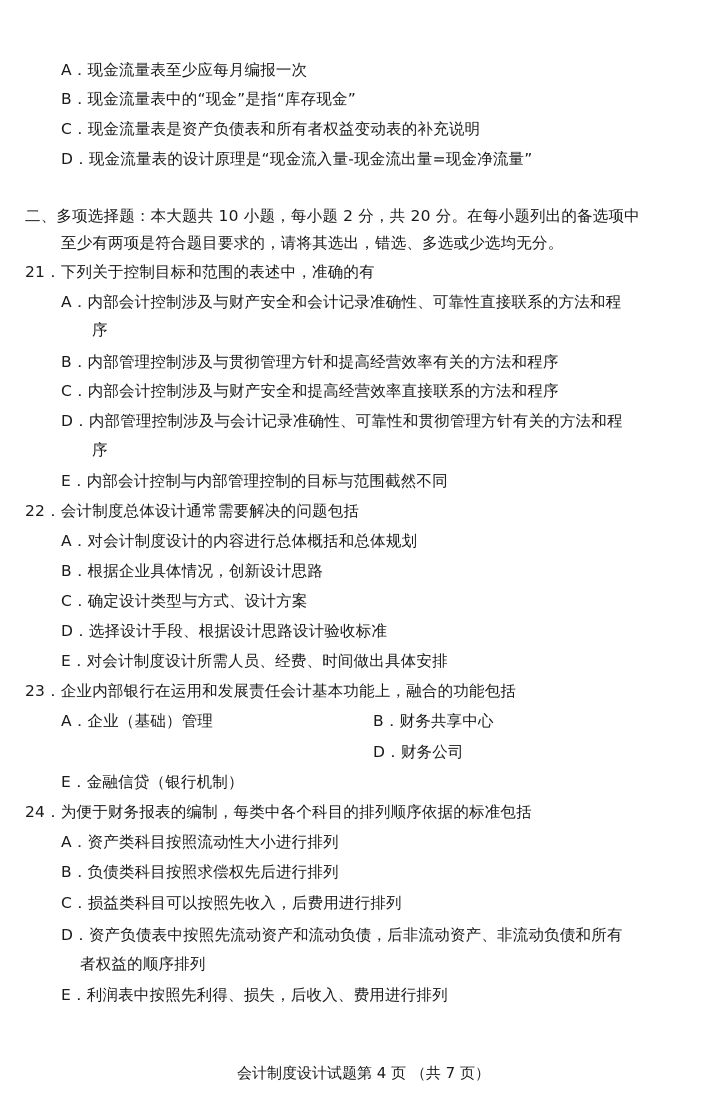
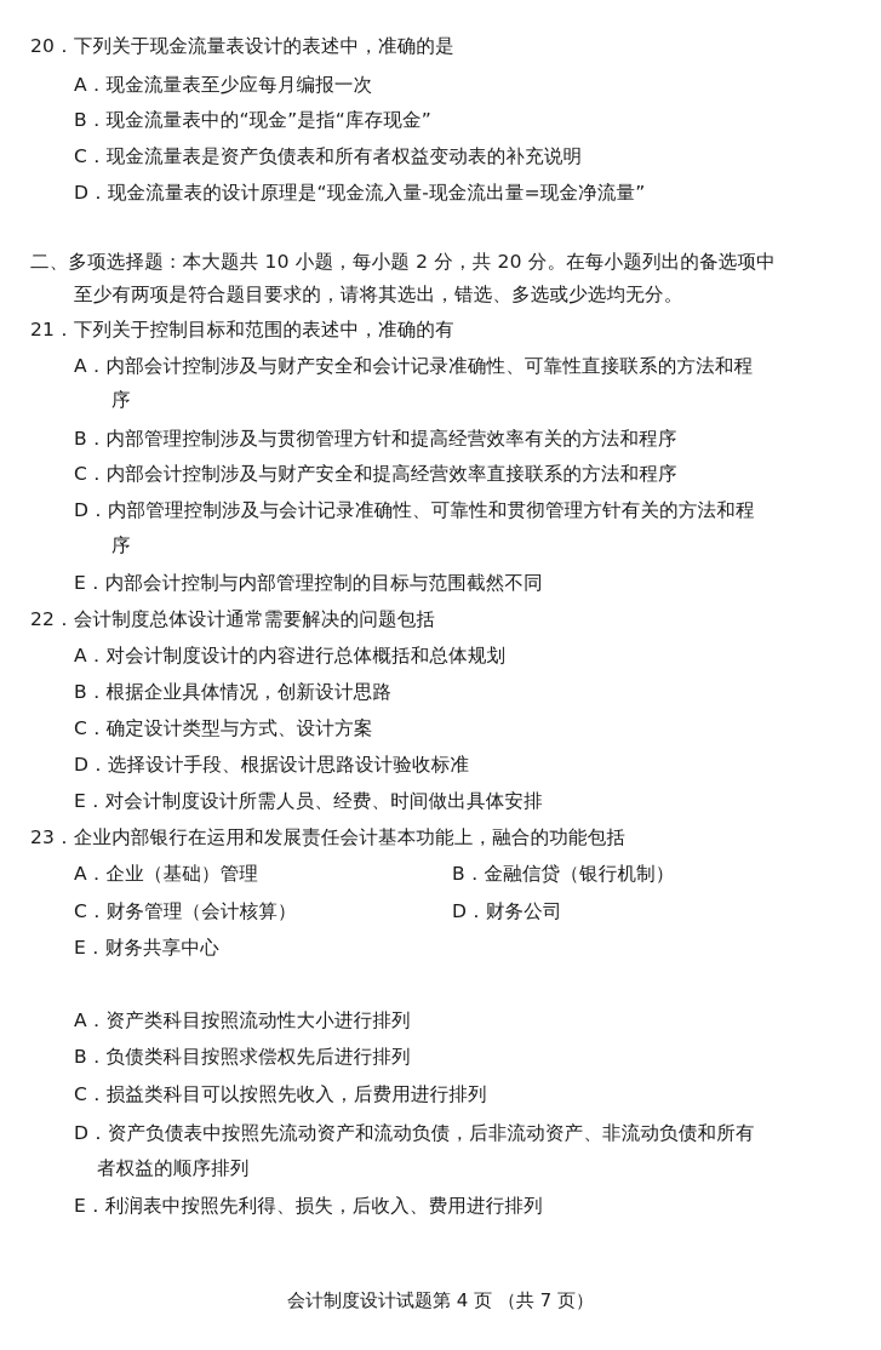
+ 20．下列关于现金流量表设计的表述中，准确的是
  A．现金流量表至少应每月编报一次
  B．现金流量表中的“现金”是指“库存现金”
  C．现金流量表是资产负债表和所有者权益变动表的补充说明
  D．现金流量表的设计原理是“现金流入量-现金流出量=现金净流量”
  二、多项选择题：本大题共 10 小题，每小题 2 分，共 20 分。在每小题列出的备选项中
  至少有两项是符合题目要求的，请将其选出，错选、多选或少选均无分。
  21．下列关于控制目标和范围的表述中，准确的有
  A．内部会计控制涉及与财产安全和会计记录准确性、可靠性直接联系的方法和程
  序
  B．内部管理控制涉及与贯彻管理方针和提高经营效率有关的方法和程序
  C．内部会计控制涉及与财产安全和提高经营效率直接联系的方法和程序
  D．内部管理控制涉及与会计记录准确性、可靠性和贯彻管理方针有关的方法和程
  序
  E．内部会计控制与内部管理控制的目标与范围截然不同
  22．会计制度总体设计通常需要解决的问题包括
  A．对会计制度设计的内容进行总体概括和总体规划
  B．根据企业具体情况，创新设计思路
  C．确定设计类型与方式、设计方案
  D．选择设计手段、根据设计思路设计验收标准
  E．对会计制度设计所需人员、经费、时间做出具体安排
  23．企业内部银行在运用和发展责任会计基本功能上，融合的功能包括
  A．企业（基础）管理
- B．财务共享中心
+ B．金融信贷（银行机制）
+ C．财务管理（会计核算）
  D．财务公司
- E．金融信贷（银行机制）
+ E．财务共享中心
- 24．为便于财务报表的编制，每类中各个科目的排列顺序依据的标准包括
  A．资产类科目按照流动性大小进行排列
  B．负债类科目按照求偿权先后进行排列
  C．损益类科目可以按照先收入，后费用进行排列
  D．资产负债表中按照先流动资产和流动负债，后非流动资产、非流动负债和所有
  者权益的顺序排列
  E．利润表中按照先利得、损失，后收入、费用进行排列
  会计制度设计试题第 4 页 （共 7 页）
